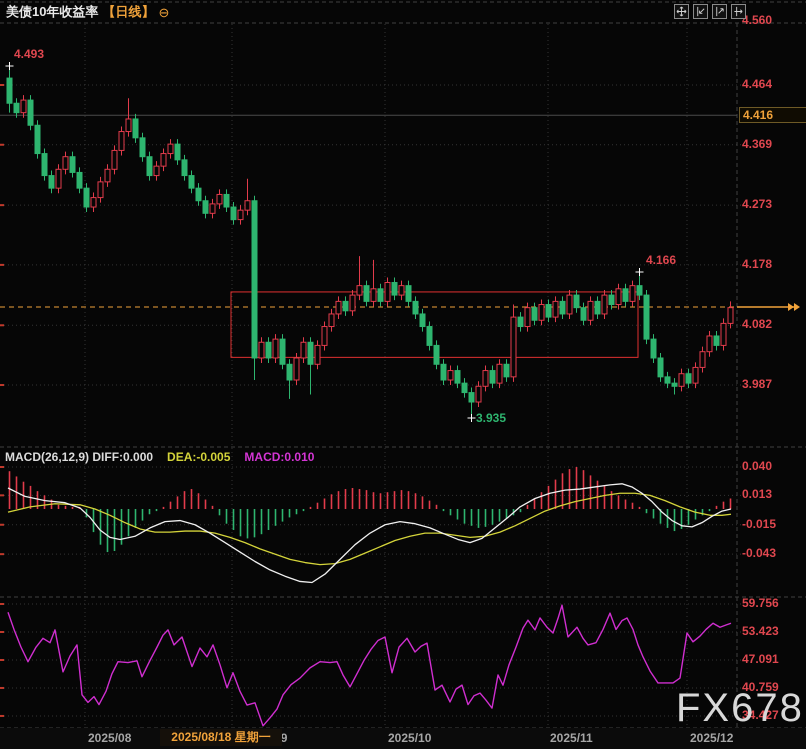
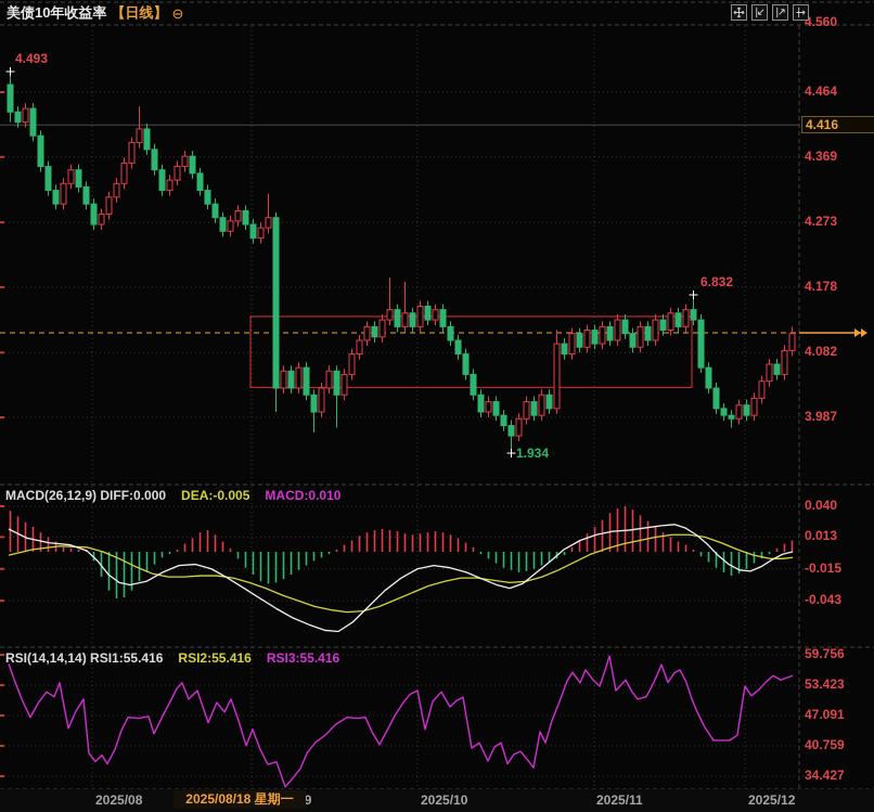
  美债10年收益率
  【日线】
  ⊖
  MACD(26,12,9) DIFF:0.000
  DEA:-0.005
  MACD:0.010
+ RSI(14,14,14) RSI1:55.416
+ RSI2:55.416
+ RSI3:55.416
  4.560
  4.464
  4.416
  4.369
  4.273
  4.178
  4.082
  3.987
  0.040
  0.013
  -0.015
  -0.043
  59.756
  53.423
  47.091
  40.759
  34.427
  2025/08
  2025/10
  2025/11
  2025/12
  2025/08/18 星期一
  4.493
- 4.166
+ 6.832
- 3.935
+ 1.934
- FX678
